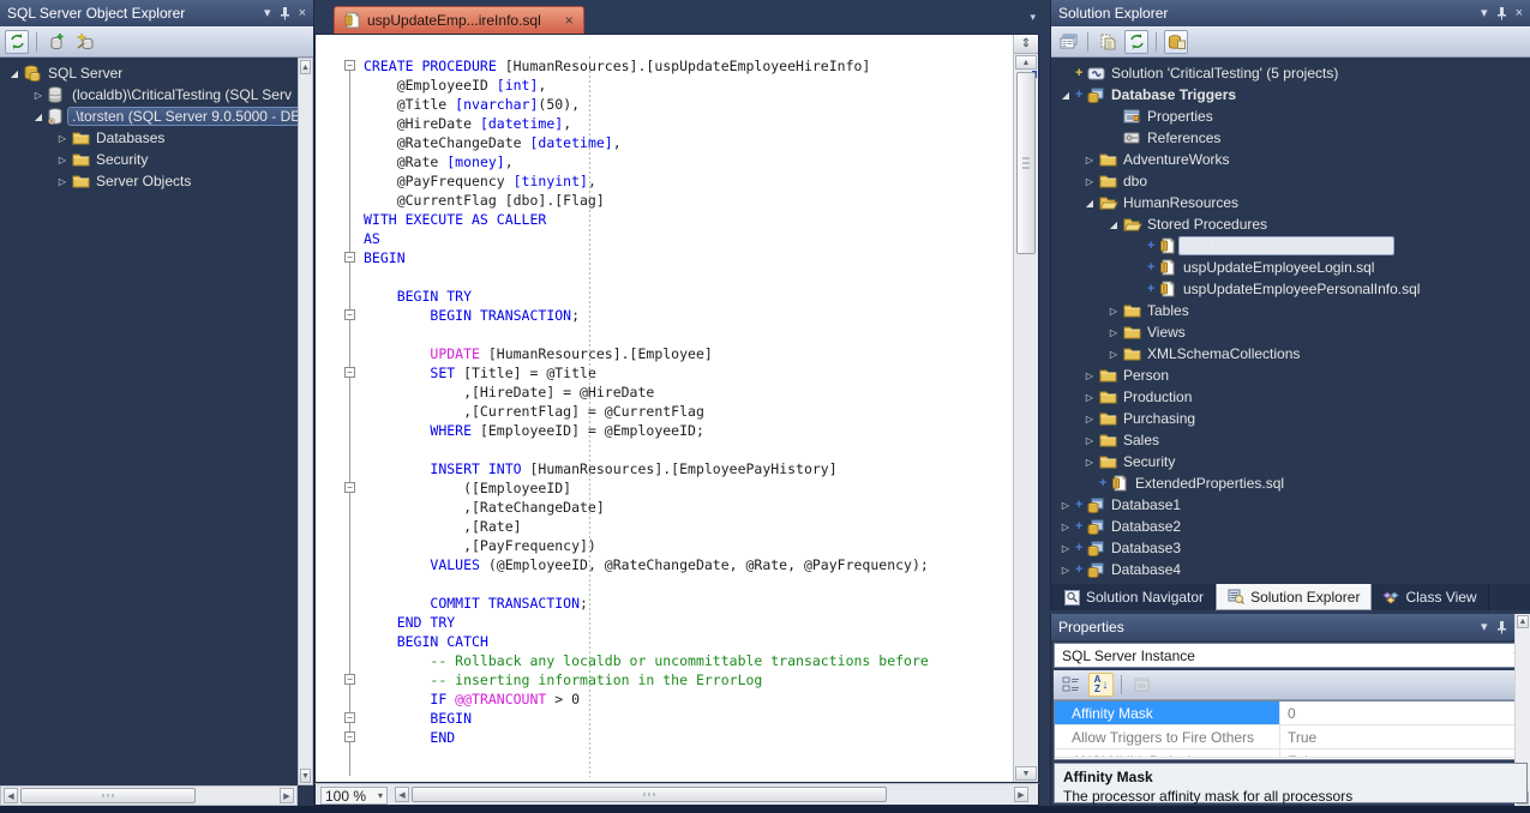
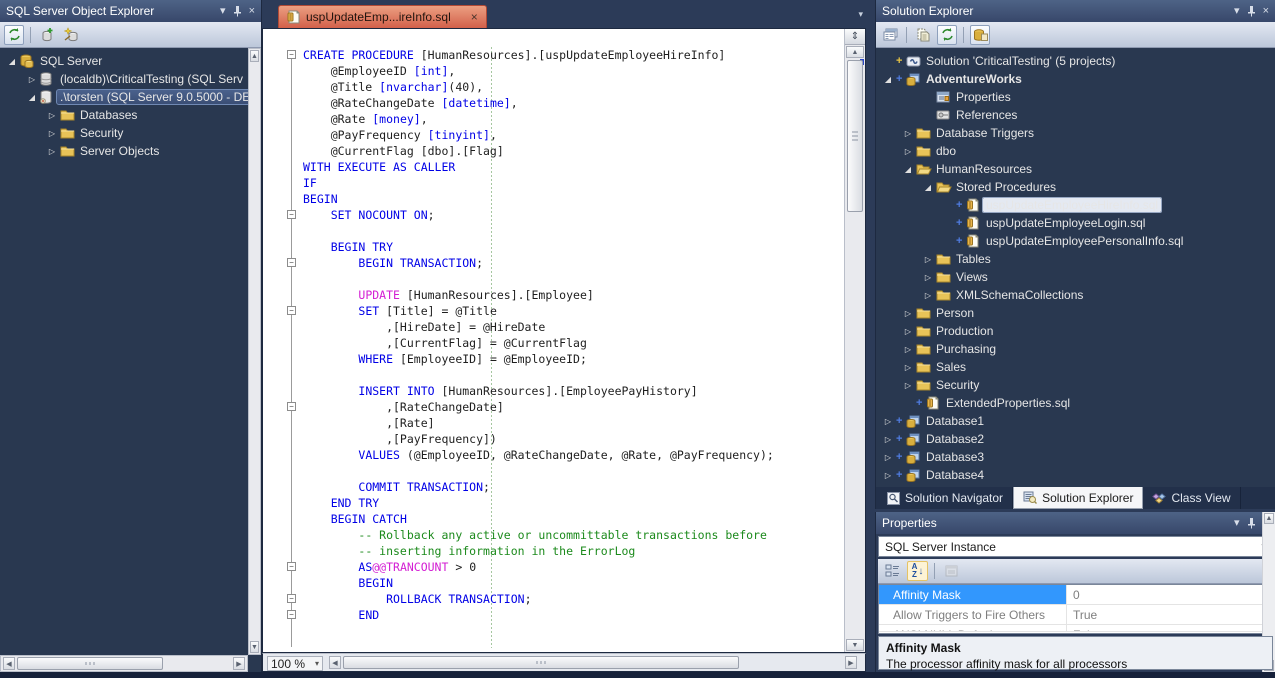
  SQL Server Object Explorer
  ▾
  ×
  ◢
  SQL Server
  ▷
  (localdb)\CriticalTesting (SQL Serv
  ◢
  .\torsten (SQL Server 9.0.5000 - DE
  ▷
  Databases
  ▷
  Security
  ▷
  Server Objects
  uspUpdateEmp...ireInfo.sql
  ×
  ▾
  −
  −
  −
  −
  −
  −
  −
  −
  CREATE PROCEDURE [HumanResources].[uspUpdateEmployeeHireInfo]
  @EmployeeID [int],
- @Title [nvarchar](50),
+ @Title [nvarchar](40),
- @HireDate [datetime],
  @RateChangeDate [datetime],
  @Rate [money],
  @PayFrequency [tinyint],
  @CurrentFlag [dbo].[Flag]
  WITH EXECUTE AS CALLER
- AS
+ IF
  BEGIN
+ SET NOCOUNT ON;
  BEGIN TRY
  BEGIN TRANSACTION;
  UPDATE [HumanResources].[Employee]
  SET [Title] = @Title
  ,[HireDate] = @HireDate
  ,[CurrentFlag] = @CurrentFlag
  WHERE [EmployeeID] = @EmployeeID;
  INSERT INTO [HumanResources].[EmployeePayHistory]
- ([EmployeeID]
  ,[RateChangeDate]
  ,[Rate]
  ,[PayFrequency])
  VALUES (@EmployeeID, @RateChangeDate, @Rate, @PayFrequency);
  COMMIT TRANSACTION;
  END TRY
  BEGIN CATCH
- -- Rollback any localdb or uncommittable transactions before
+ -- Rollback any active or uncommittable transactions before
  -- inserting information in the ErrorLog
- IF @@TRANCOUNT > 0
+ AS@@TRANCOUNT > 0
  BEGIN
+ ROLLBACK TRANSACTION;
  END
  ⇕
  100 %
  ▾
  Solution Explorer
  ▾
  ×
  +
  Solution 'CriticalTesting' (5 projects)
  ◢
  +
- Database Triggers
+ AdventureWorks
  Properties
  References
  ▷
- AdventureWorks
+ Database Triggers
  ▷
  dbo
  ◢
  HumanResources
  ◢
  Stored Procedures
  +
  uspUpdateEmployeeHireInfo.sql
  +
  uspUpdateEmployeeLogin.sql
  +
  uspUpdateEmployeePersonalInfo.sql
  ▷
  Tables
  ▷
  Views
  ▷
  XMLSchemaCollections
  ▷
  Person
  ▷
  Production
  ▷
  Purchasing
  ▷
  Sales
  ▷
  Security
  +
  ExtendedProperties.sql
  ▷
  +
  Database1
  ▷
  +
  Database2
  ▷
  +
  Database3
  ▷
  +
  Database4
  Solution Navigator
  Solution Explorer
  Class View
  Properties
  ▾
  SQL Server Instance
  A
  Z
  ↓
  Affinity Mask
  0
  Allow Triggers to Fire Others
  True
  Affinity Mask
  The processor affinity mask for all processors
